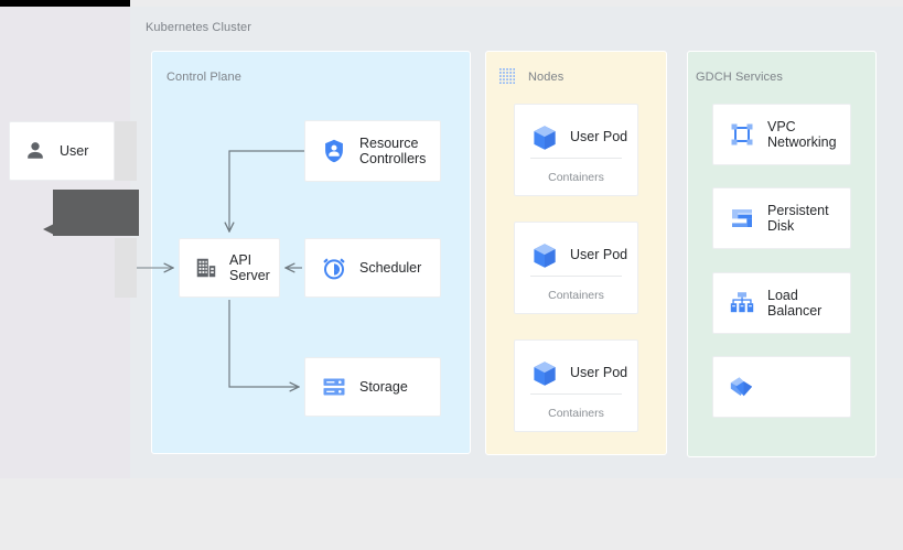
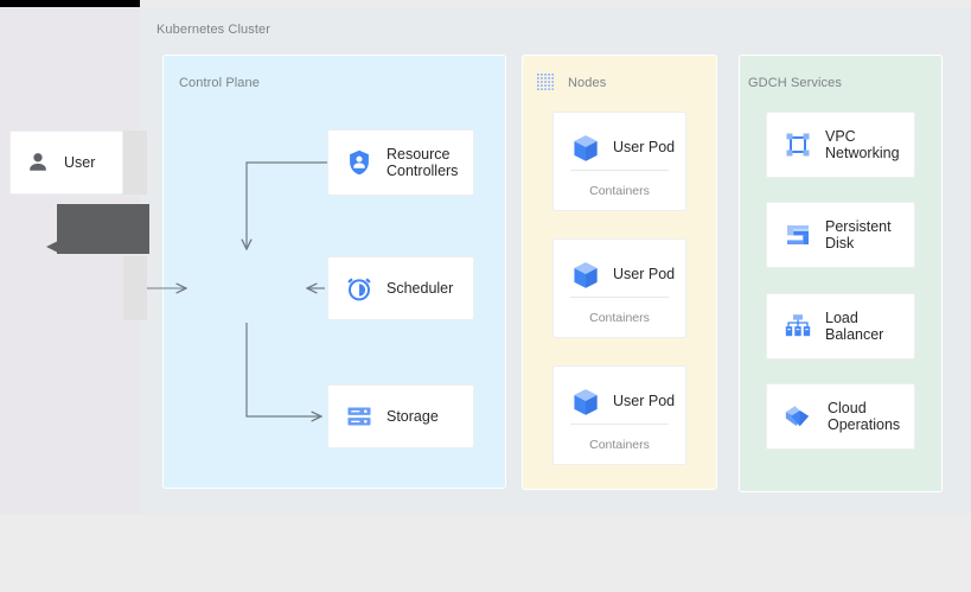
  Kubernetes Cluster
  Control Plane
  Nodes
  GDCH Services
  User
  Resource
  Controllers
- API
- Server
  Scheduler
  Storage
  User Pod
  Containers
  User Pod
  Containers
  User Pod
  Containers
  VPC
  Networking
  Persistent
  Disk
  Load
  Balancer
+ Cloud
+ Operations
